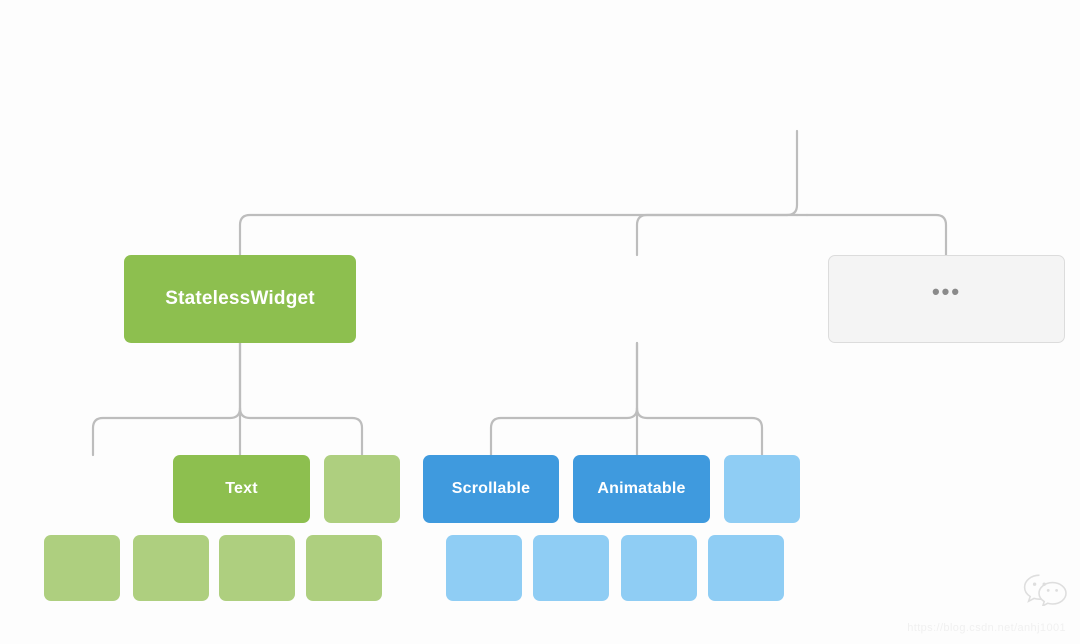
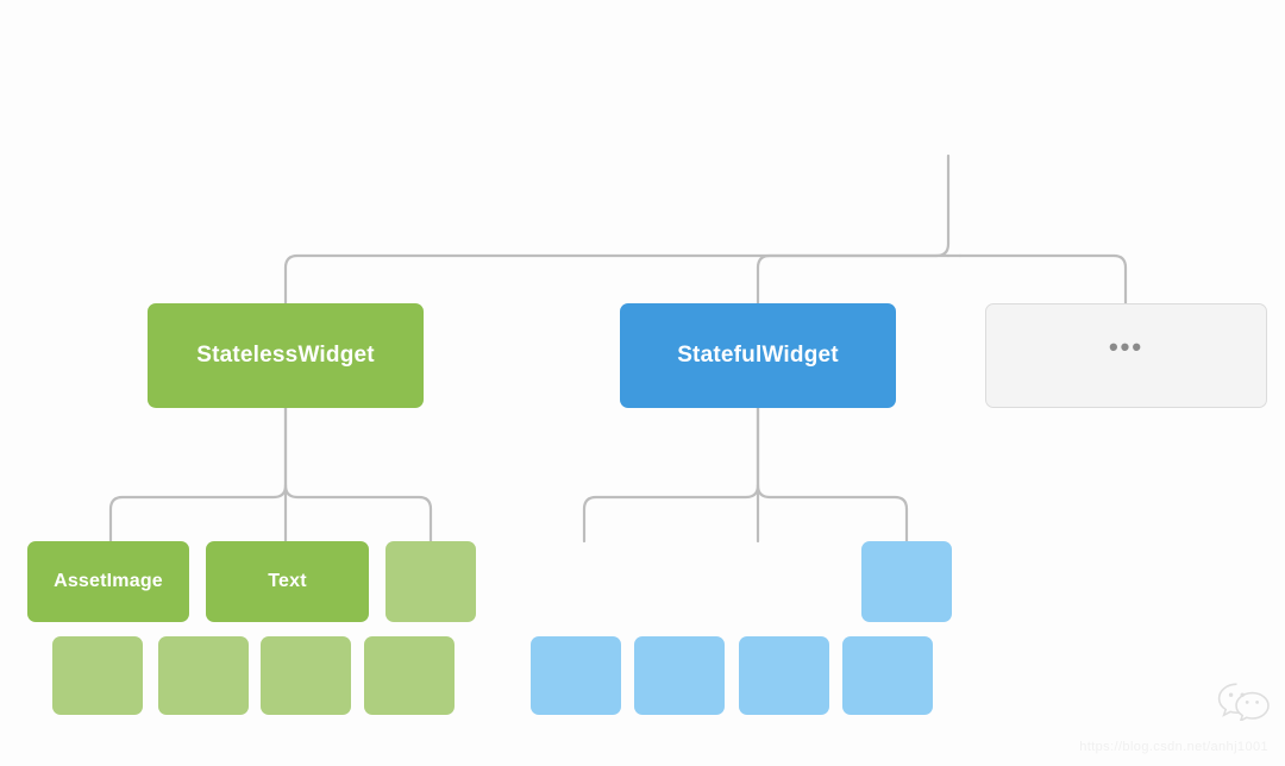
  StatelessWidget
+ StatefulWidget
  •••
+ AssetImage
  Text
- Scrollable
- Animatable
